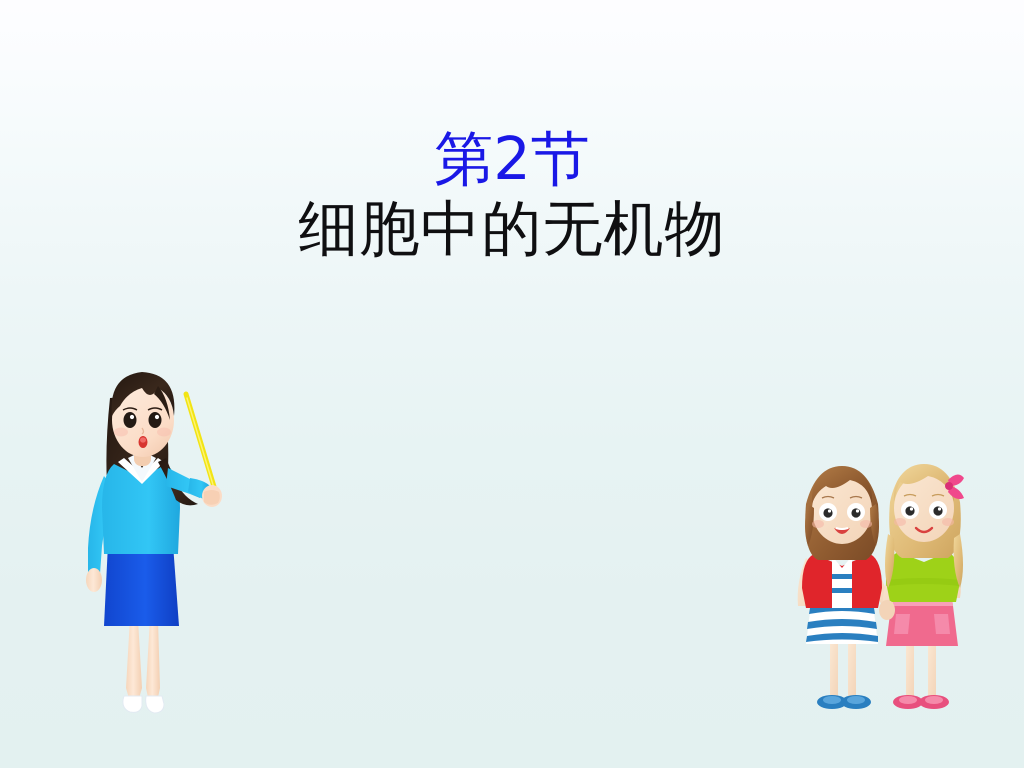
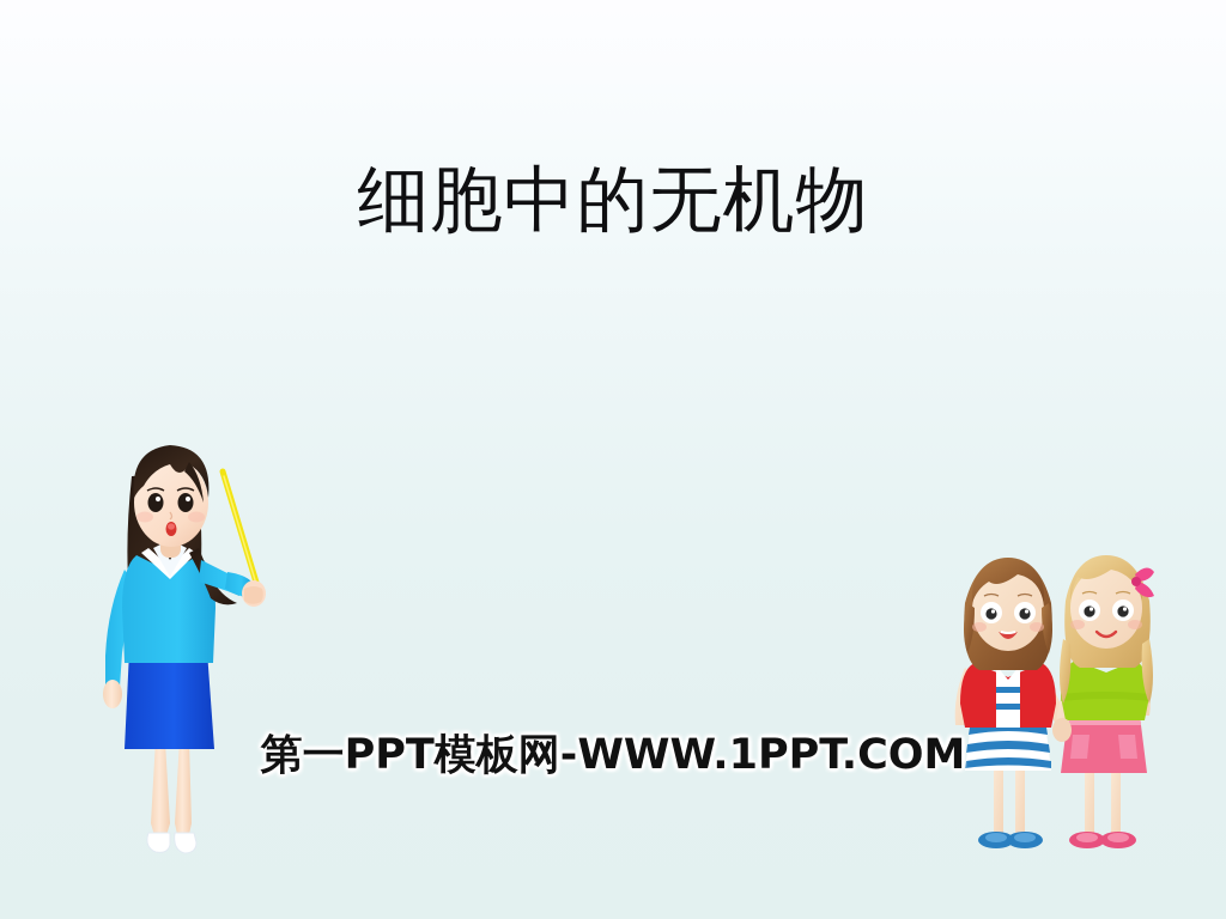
- 第2节
  细胞中的无机物
+ 第一PPT模板网-WWW.1PPT.COM
